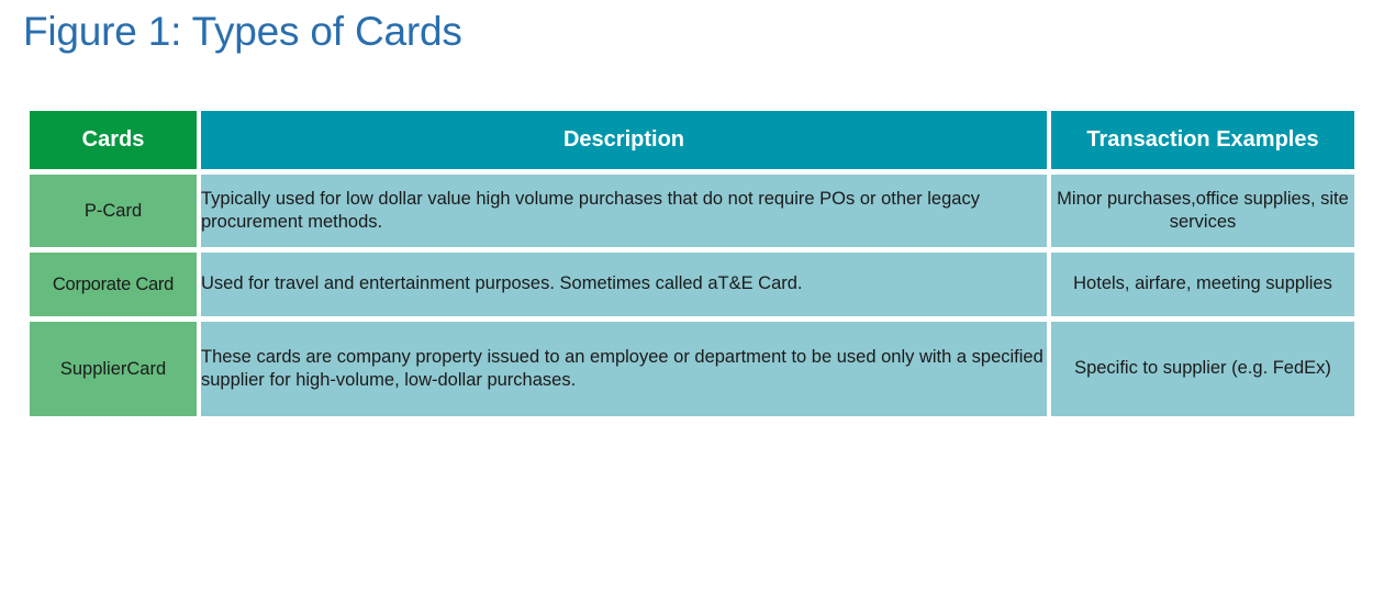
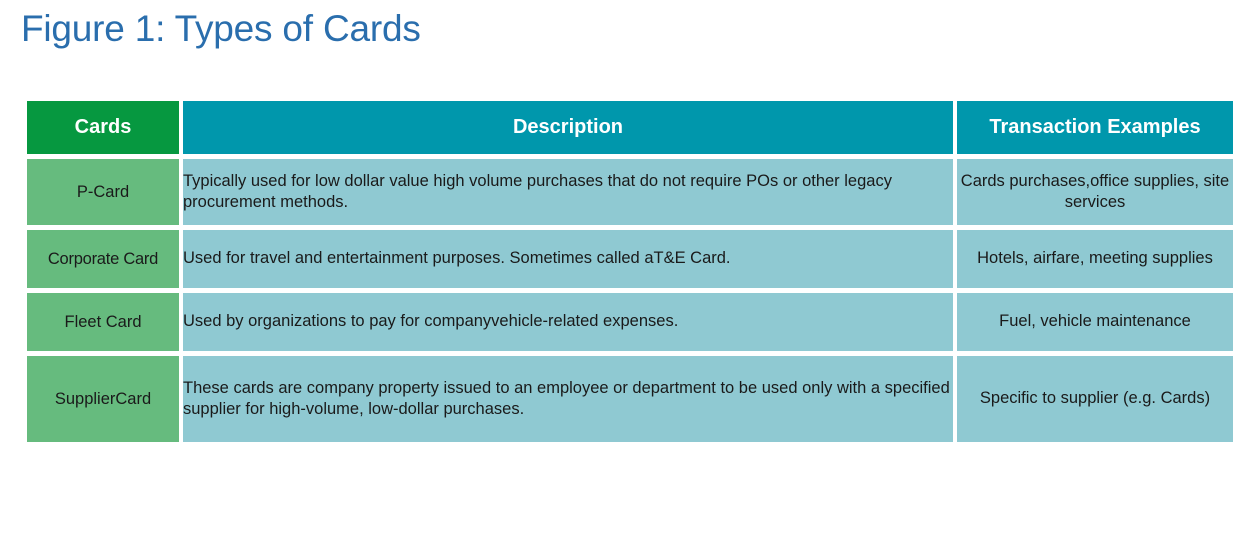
  Figure 1: Types of Cards
  Cards	Description	Transaction Examples
- P-Card	Typically used for low dollar value high volume purchases that do not require POs or other legacy procurement methods.	Minor purchases,office supplies, site services
+ P-Card	Typically used for low dollar value high volume purchases that do not require POs or other legacy procurement methods.	Cards purchases,office supplies, site services
  Corporate Card	Used for travel and entertainment purposes. Sometimes called aT&E Card.	Hotels, airfare, meeting supplies
+ Fleet Card	Used by organizations to pay for companyvehicle-related expenses.	Fuel, vehicle maintenance
- SupplierCard	These cards are company property issued to an employee or department to be used only with a specified supplier for high-volume, low-dollar purchases.	Specific to supplier (e.g. FedEx)
+ SupplierCard	These cards are company property issued to an employee or department to be used only with a specified supplier for high-volume, low-dollar purchases.	Specific to supplier (e.g. Cards)
